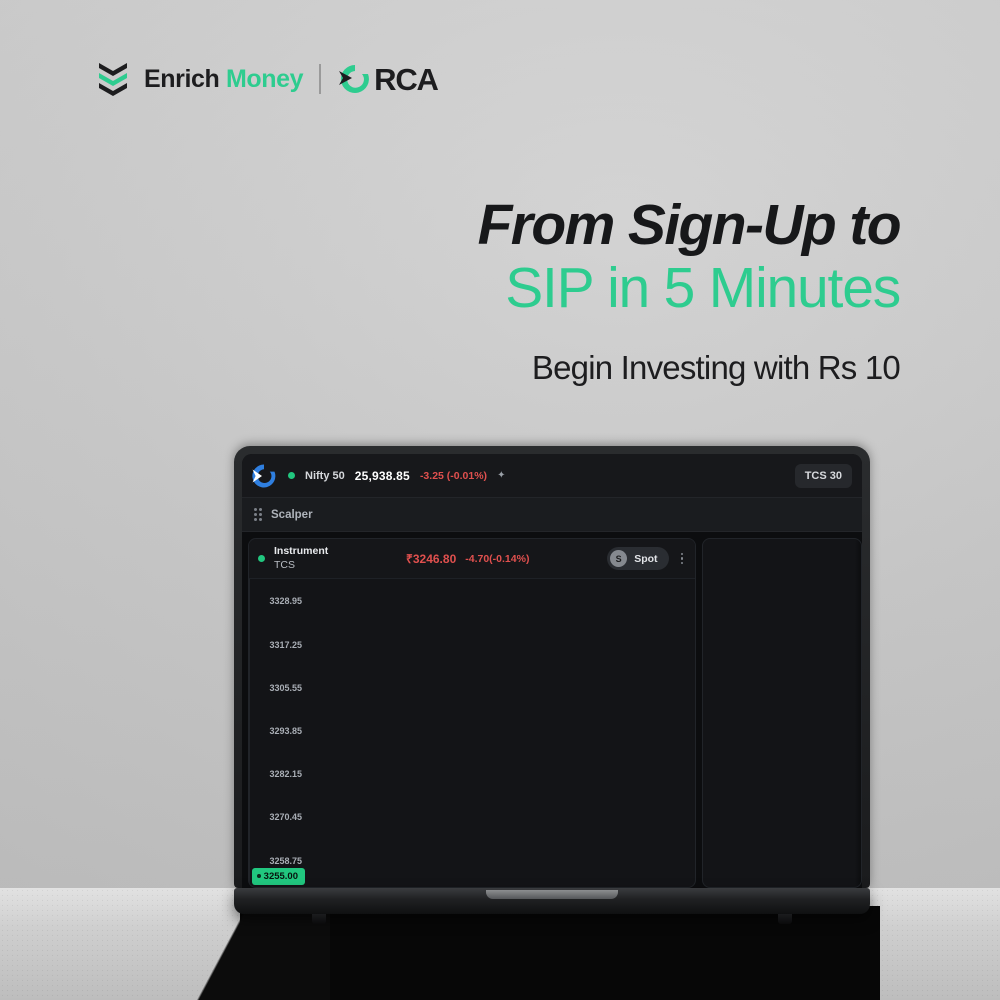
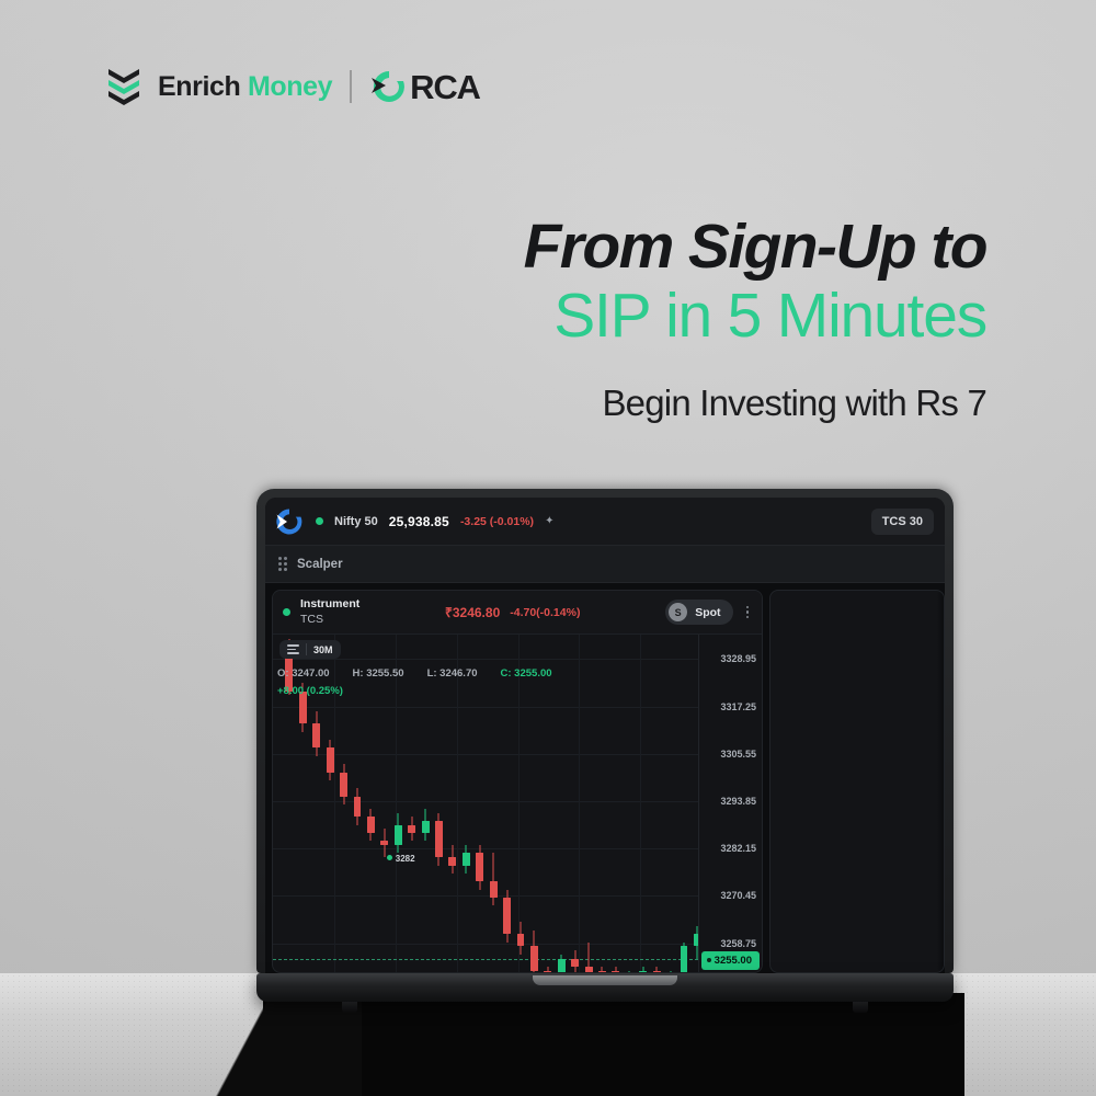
  Enrich Money
  RCA
  From Sign-Up to
  SIP in 5 Minutes
- Begin Investing with Rs 10
+ Begin Investing with Rs 7
  Nifty 50
  25,938.85
  -3.25 (-0.01%)
  ✦
  TCS 30
  Scalper
  Instrument
  TCS
  ₹3246.80
  -4.70(-0.14%)
  S
  Spot
+ 30M
+ O: 3247.00
+ H: 3255.50
+ L: 3246.70
+ C: 3255.00
+ +8.00 (0.25%)
+ 3282
  3255.00
  3328.95
  3317.25
  3305.55
  3293.85
  3282.15
  3270.45
  3258.75
